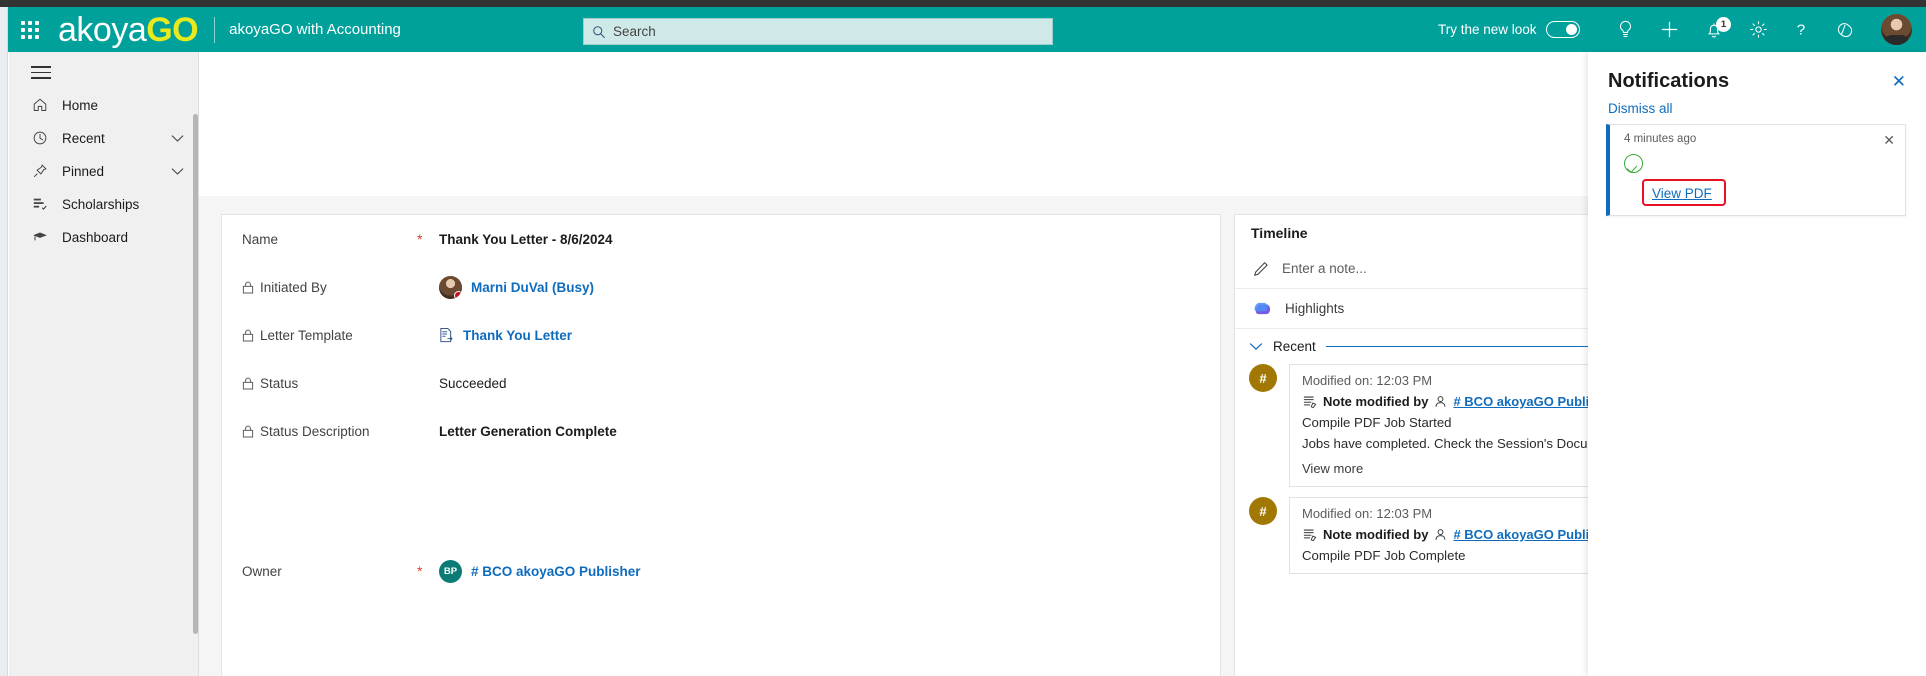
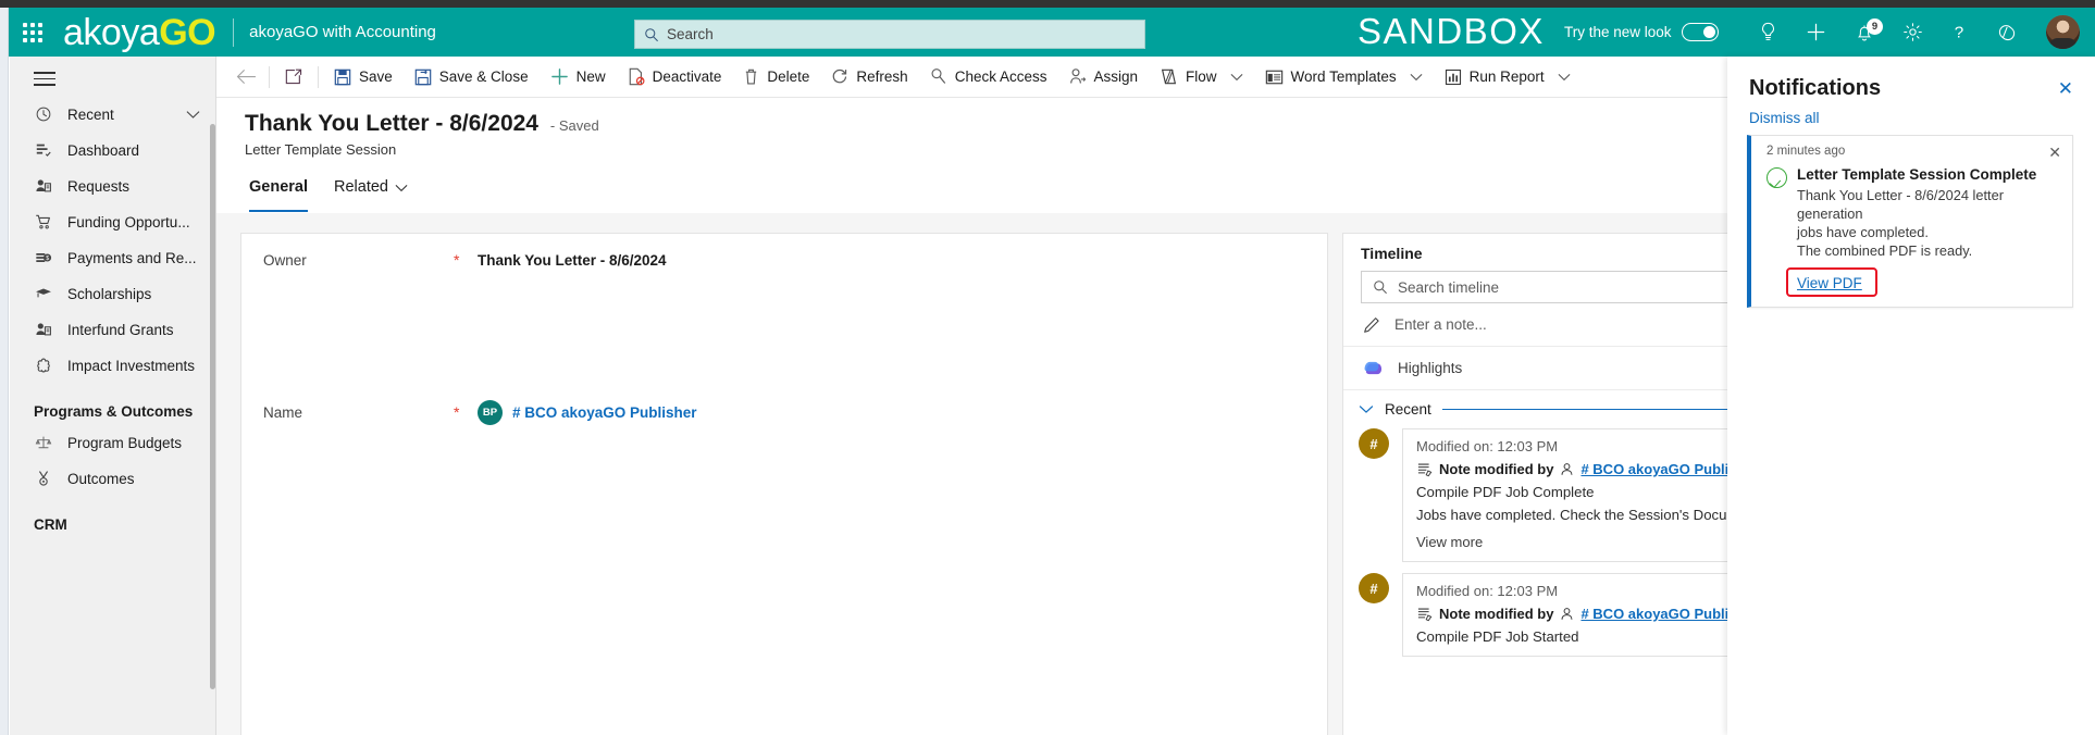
  akoyaGO
  akoyaGO with Accounting
  Search
+ SANDBOX
  Try the new look
- 1
+ 9
  ?
- Home
  Recent
- Pinned
- Scholarships
+ Dashboard
+ Requests
+ Funding Opportu...
+ Payments and Re...
- Dashboard
+ Scholarships
+ Interfund Grants
+ Impact Investments
+ Programs & Outcomes
+ Program Budgets
+ Outcomes
+ CRM
+ Save
+ Save & Close
+ New
+ Deactivate
+ Delete
+ Refresh
+ Check Access
+ Assign
+ Flow
+ Word Templates
+ Run Report
+ Thank You Letter - 8/6/2024 - Saved
+ Letter Template Session
+ General
+ Related
- Name
+ Owner
  *
  Thank You Letter - 8/6/2024
- Initiated By
- Marni DuVal (Busy)
- Letter Template
- Thank You Letter
- Status
- Succeeded
- Status Description
- Letter Generation Complete
- Owner
+ Name
  *
  BP
  # BCO akoyaGO Publisher
  Timeline
+ Search timeline
  Enter a note...
  Highlights
  Recent
  #
  Modified on: 12:03 PM
  Note modified by
  # BCO akoyaGO Publ
- Compile PDF Job Started
+ Compile PDF Job Complete
  View more
  #
  Modified on: 12:03 PM
  Note modified by
  # BCO akoyaGO Publ
- Compile PDF Job Complete
+ Compile PDF Job Started
  Notifications
  ✕
  Dismiss all
- 4 minutes ago
+ 2 minutes ago
  ✕
+ Letter Template Session Complete
+ Thank You Letter - 8/6/2024 letter generation
+ jobs have completed.
+ The combined PDF is ready.
  View PDF
